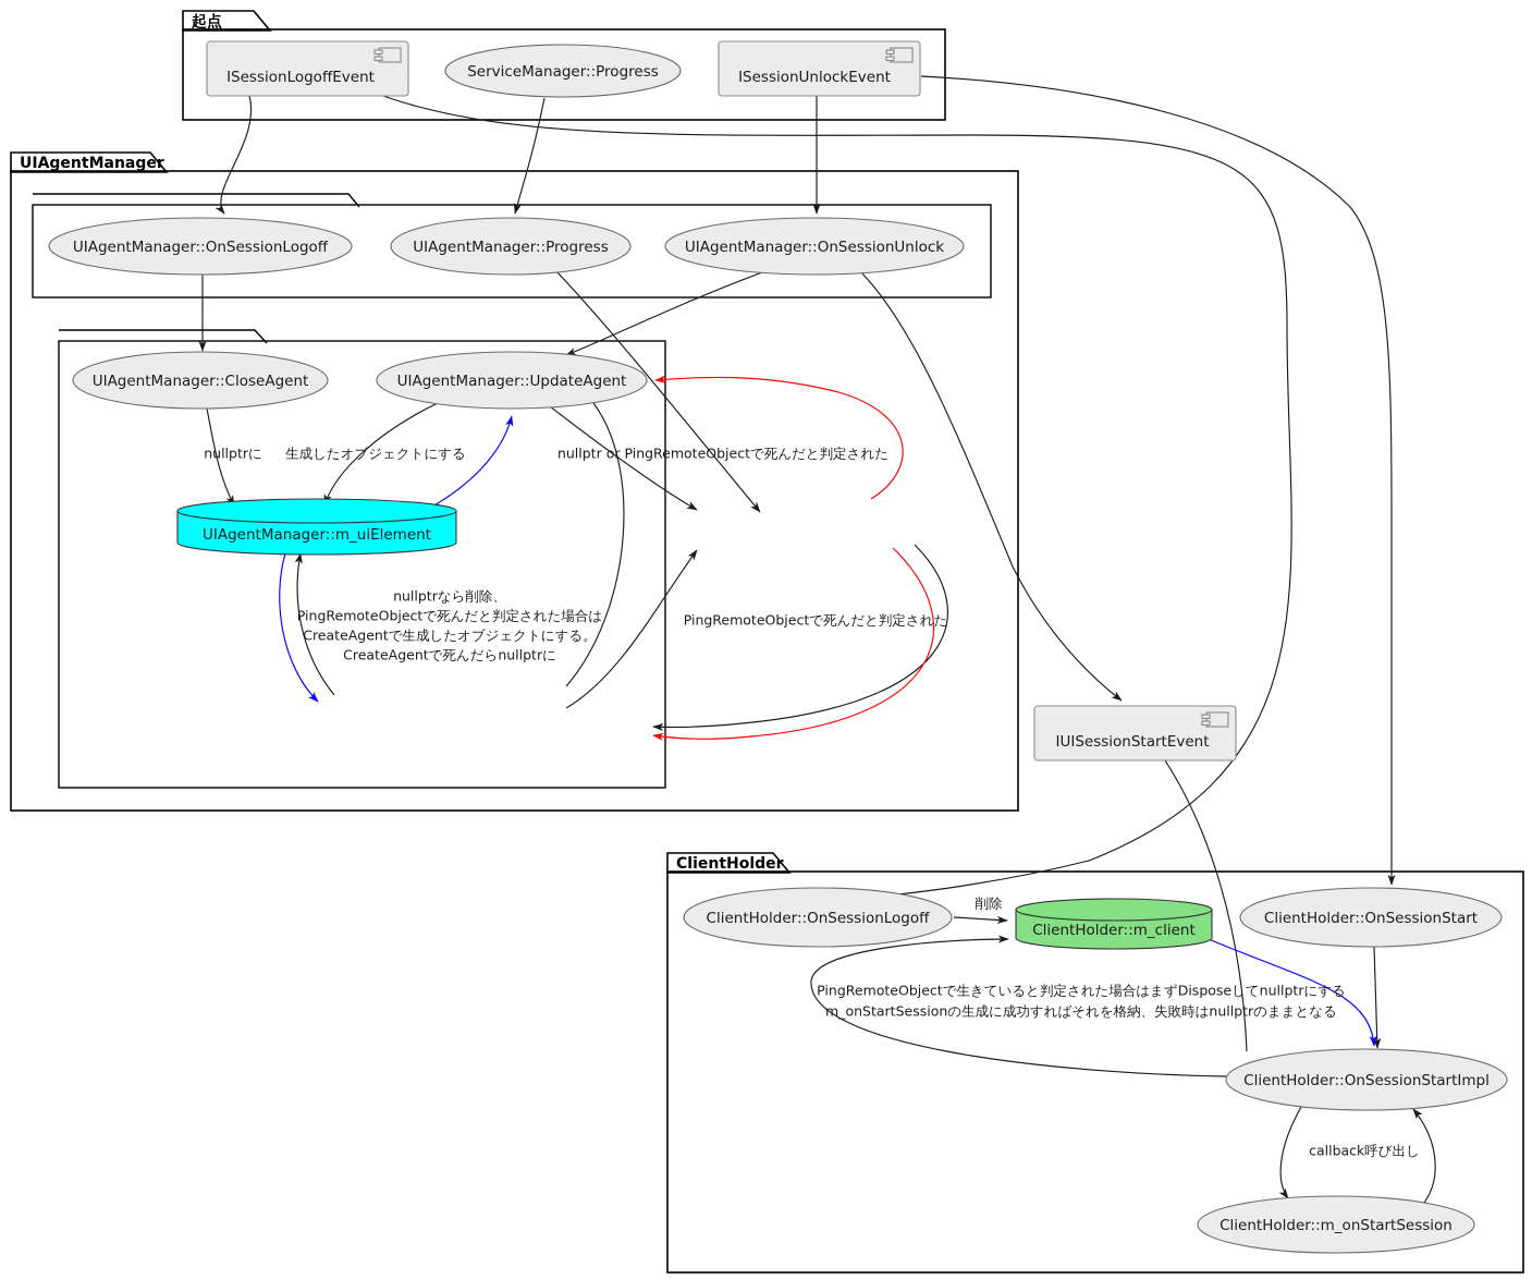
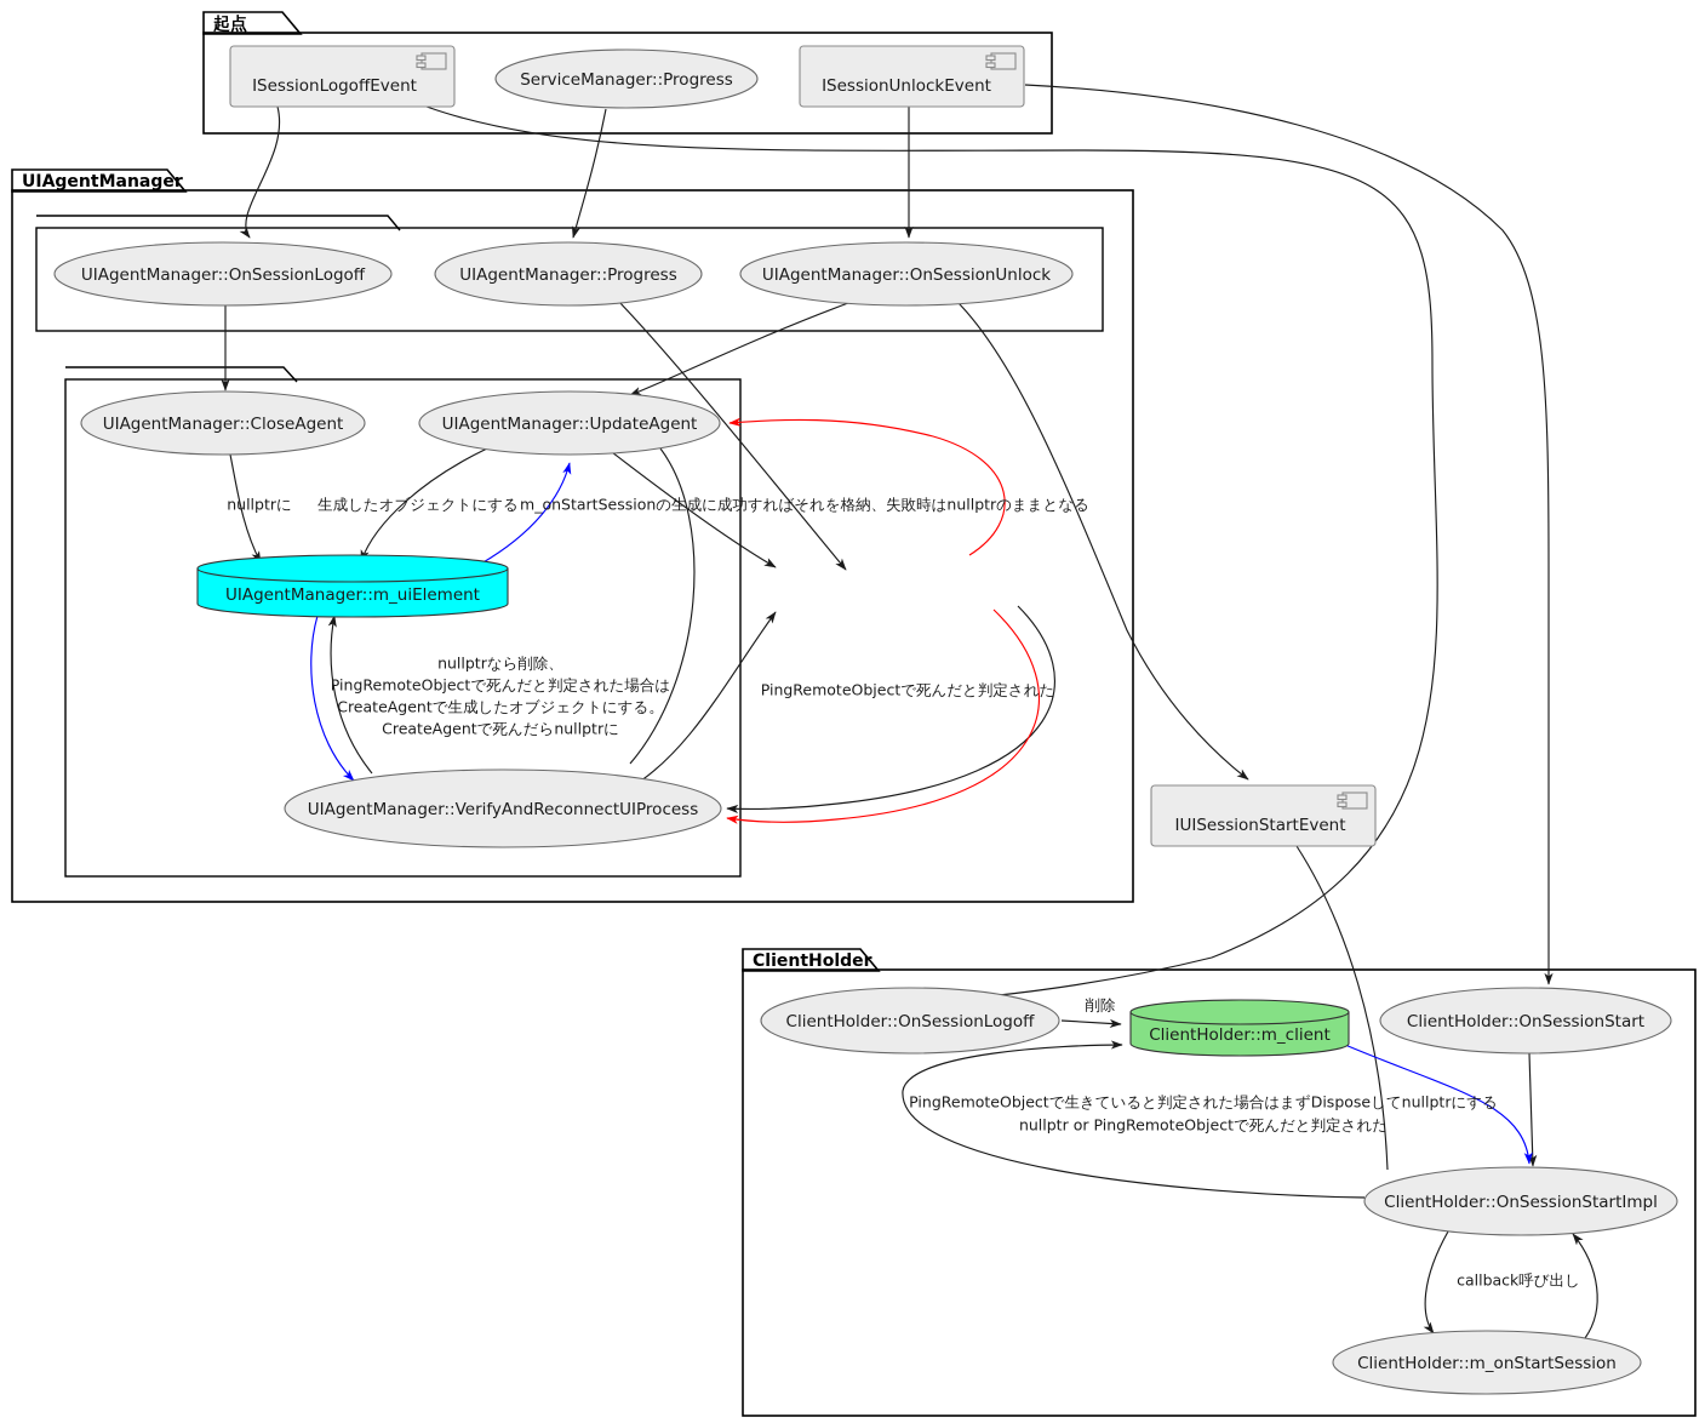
  起点
  UIAgentManager
  ClientHolder
  ISessionLogoffEvent
  ISessionUnlockEvent
  IUISessionStartEvent
  ServiceManager::Progress
  UIAgentManager::OnSessionLogoff
  UIAgentManager::Progress
  UIAgentManager::OnSessionUnlock
  UIAgentManager::CloseAgent
  UIAgentManager::UpdateAgent
+ UIAgentManager::VerifyAndReconnectUIProcess
  ClientHolder::OnSessionLogoff
  ClientHolder::OnSessionStart
  ClientHolder::OnSessionStartImpl
  ClientHolder::m_onStartSession
  UIAgentManager::m_uiElement
  ClientHolder::m_client
  nullptrに
  生成したオブジェクトにする
- nullptr or PingRemoteObjectで死んだと判定された
+ m_onStartSessionの生成に成功すればそれを格納、失敗時はnullptrのままとなる
  nullptrなら削除、
  PingRemoteObjectで死んだと判定された場合は
  CreateAgentで生成したオブジェクトにする。
  CreateAgentで死んだらnullptrに
  PingRemoteObjectで死んだと判定された
  削除
  PingRemoteObjectで生きていると判定された場合はまずDisposeしてnullptrにする
- m_onStartSessionの生成に成功すればそれを格納、失敗時はnullptrのままとなる
+ nullptr or PingRemoteObjectで死んだと判定された
  callback呼び出し
